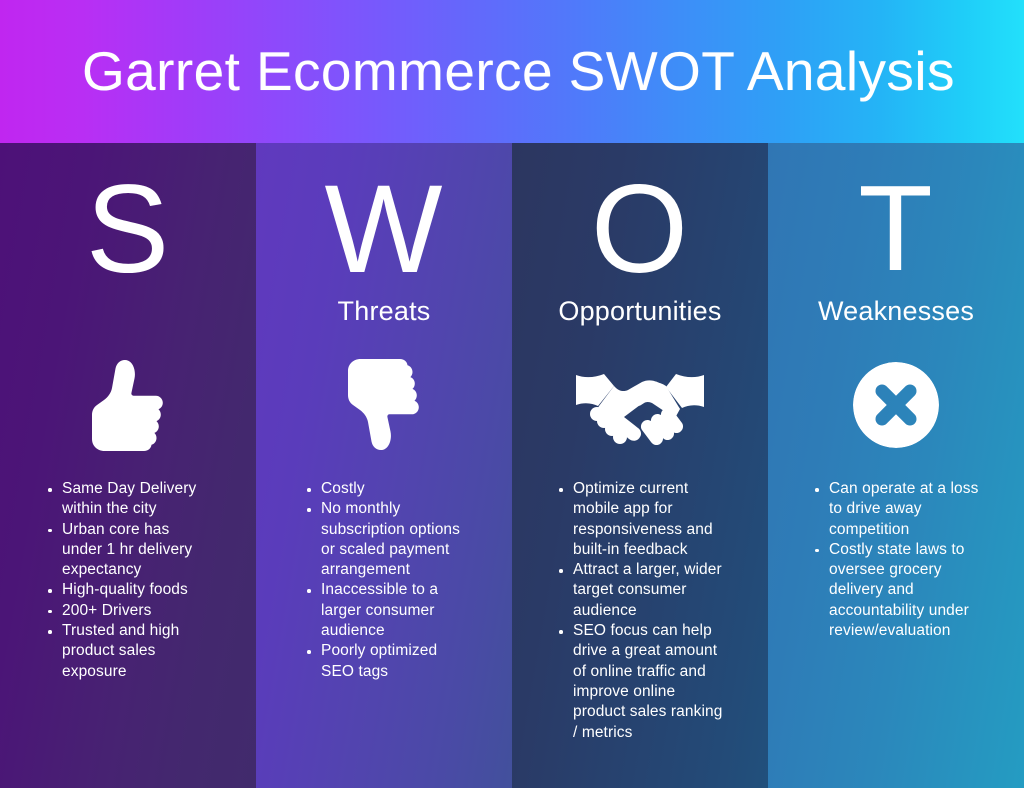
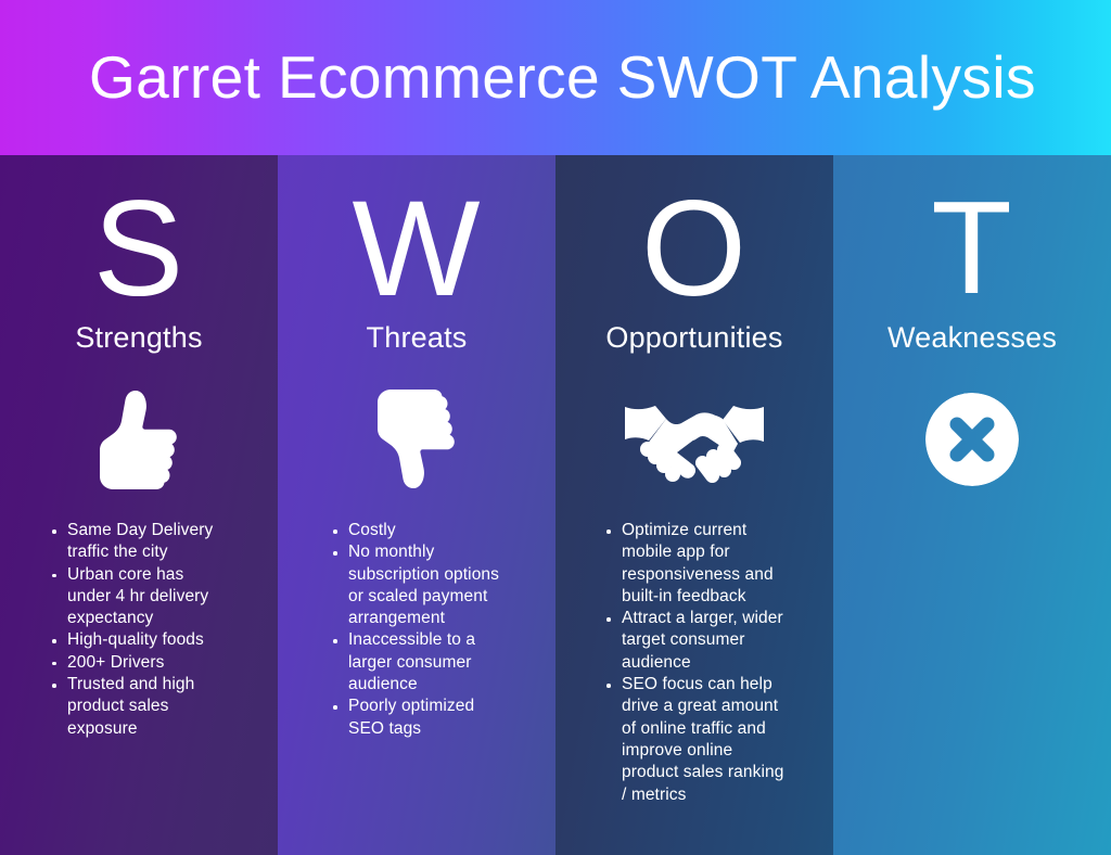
  Garret Ecommerce SWOT Analysis
  S
+ Strengths
- Same Day Delivery within the city
+ Same Day Delivery traffic the city
- Urban core has under 1 hr delivery expectancy
+ Urban core has under 4 hr delivery expectancy
  High-quality foods
  200+ Drivers
  Trusted and high product sales exposure
  W
  Threats
  Costly
  No monthly subscription options or scaled payment arrangement
  Inaccessible to a larger consumer audience
  Poorly optimized SEO tags
  O
  Opportunities
  Optimize current mobile app for responsiveness and built-in feedback
  Attract a larger, wider target consumer audience
  SEO focus can help drive a great amount of online traffic and improve online product sales ranking / metrics
  T
  Weaknesses
- Can operate at a loss to drive away competition
- Costly state laws to oversee grocery delivery and accountability under review/evaluation
